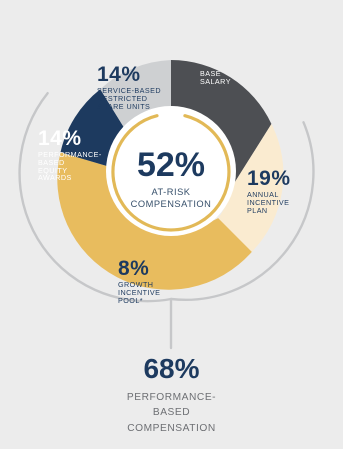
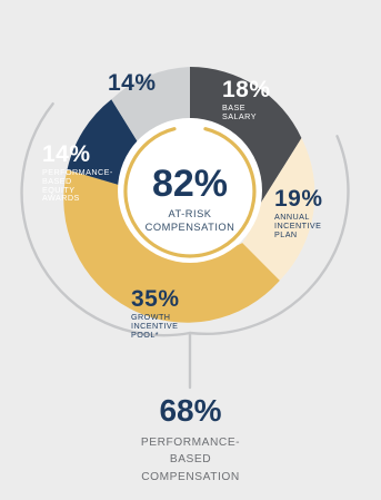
+ 18%
  BASE
  SALARY
  19%
  ANNUAL
  INCENTIVE
  PLAN
- 8%
+ 35%
  GROWTH
  INCENTIVE
  POOL*
  14%
  PERFORMANCE-
  BASED
  EQUITY
  AWARDS
  14%
- SERVICE-BASED
- RESTRICTED
- SHARE UNITS
- 52%
+ 82%
  AT-RISK
  COMPENSATION
  68%
  PERFORMANCE-
  BASED
  COMPENSATION
